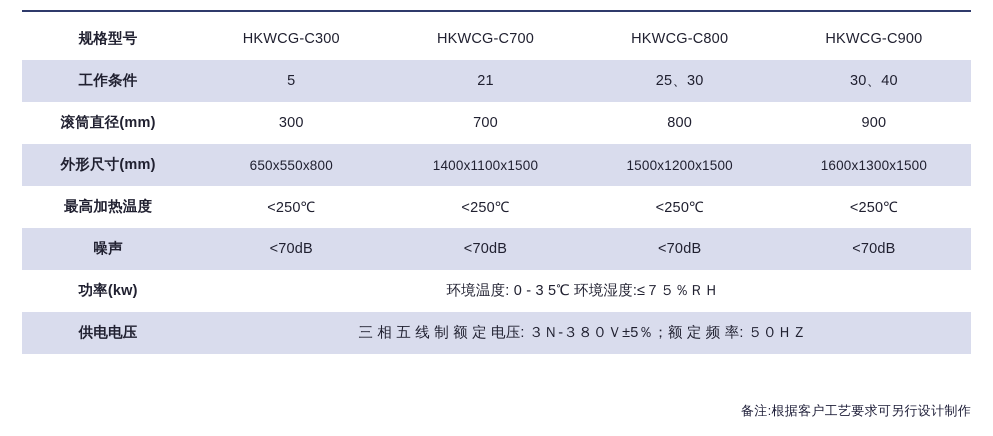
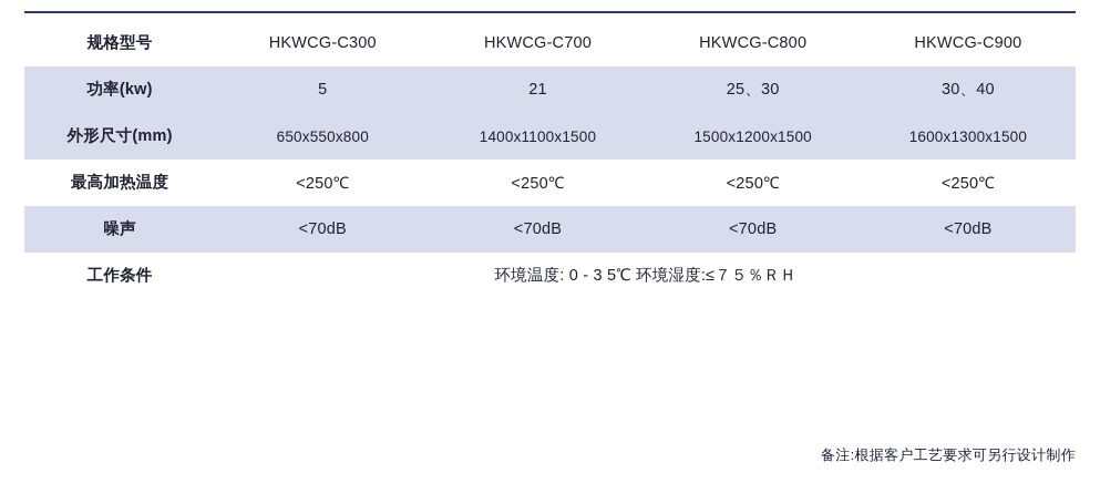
  规格型号	HKWCG-C300	HKWCG-C700	HKWCG-C800	HKWCG-C900
- 工作条件	5	21	25、30	30、40
+ 功率(kw)	5	21	25、30	30、40
- 滚筒直径(mm)	300	700	800	900
  外形尺寸(mm)	650x550x800	1400x1100x1500	1500x1200x1500	1600x1300x1500
  最高加热温度	<250℃	<250℃	<250℃	<250℃
  噪声	<70dB	<70dB	<70dB	<70dB
- 功率(kw)	环境温度: 0 - 3 5℃ 环境湿度:≤７５％ＲＨ
+ 工作条件	环境温度: 0 - 3 5℃ 环境湿度:≤７５％ＲＨ
- 供电电压	三 相 五 线 制 额 定 电压: ３Ｎ-３８０Ｖ±5％；额 定 频 率: ５０ＨＺ
  备注:根据客户工艺要求可另行设计制作
